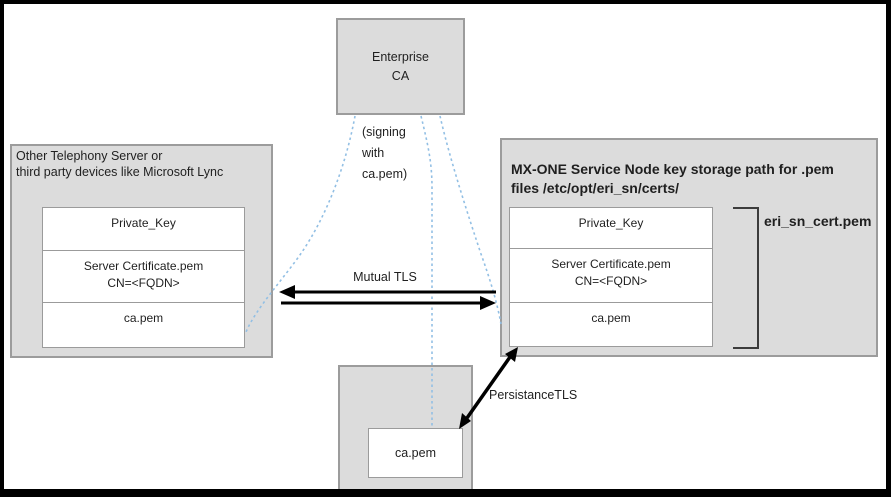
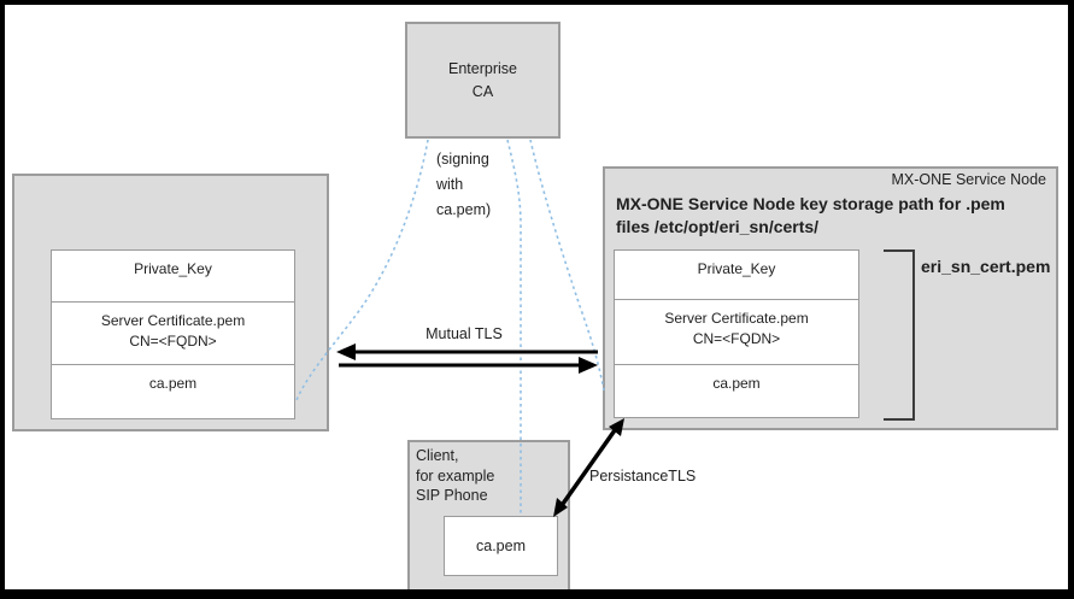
  Enterprise
  CA
  (signing
  with
  ca.pem)
- Other Telephony Server or
- third party devices like Microsoft Lync
  Private_Key
  Server Certificate.pem
  CN=<FQDN>
  ca.pem
+ MX-ONE Service Node
  MX-ONE Service Node key storage path for .pem
  files /etc/opt/eri_sn/certs/
  Private_Key
  Server Certificate.pem
  CN=<FQDN>
  ca.pem
  eri_sn_cert.pem
+ Client,
+ for example
+ SIP Phone
  ca.pem
  Mutual TLS
  PersistanceTLS
